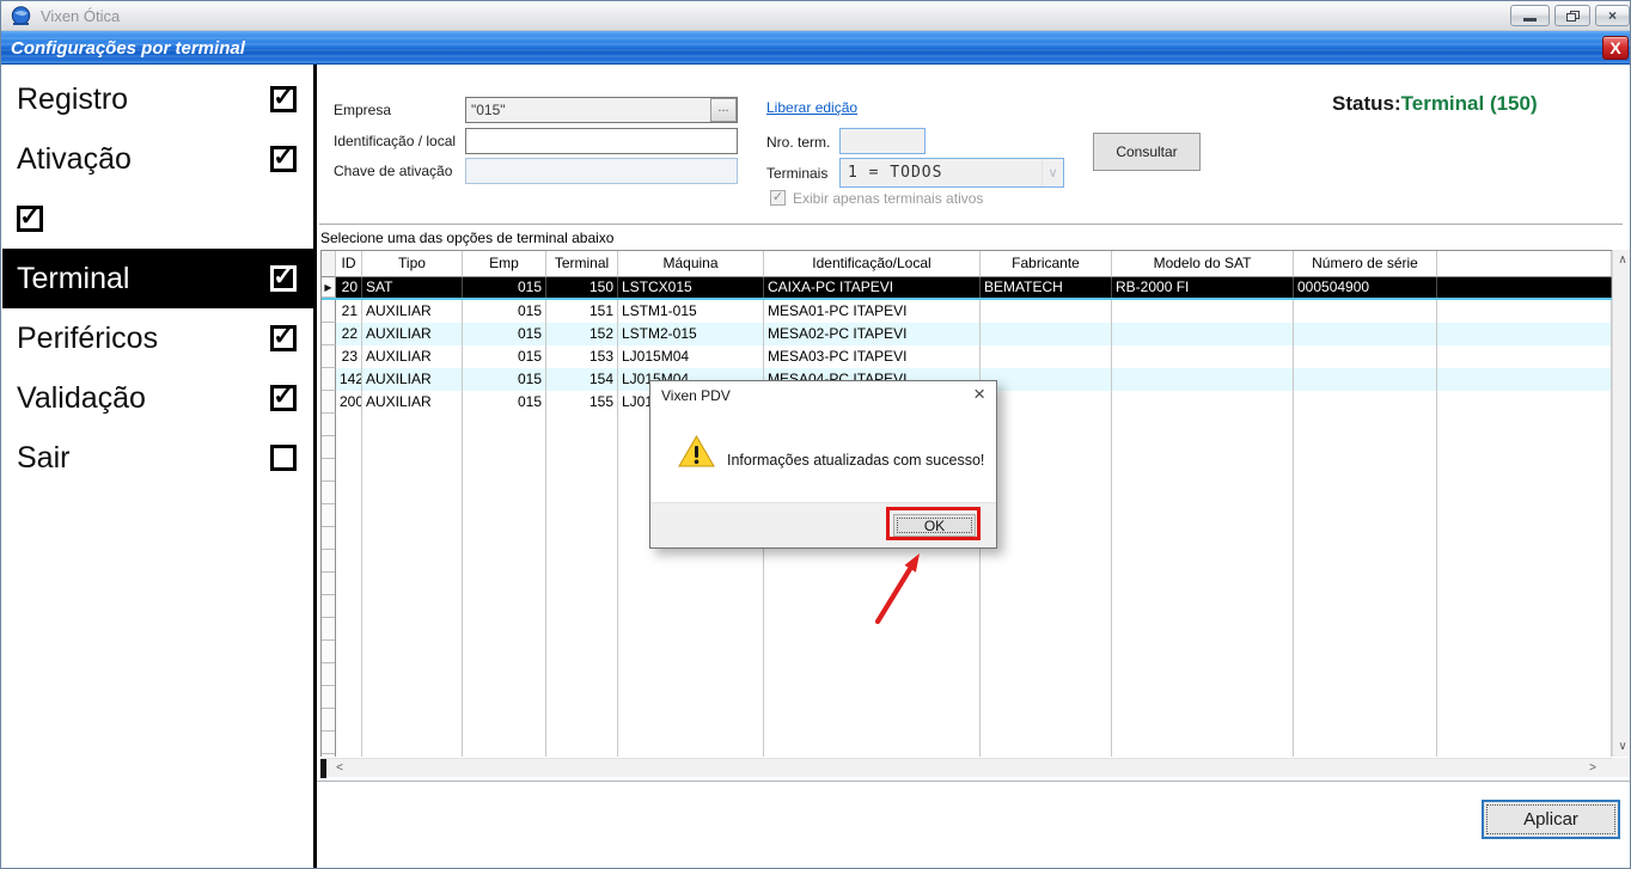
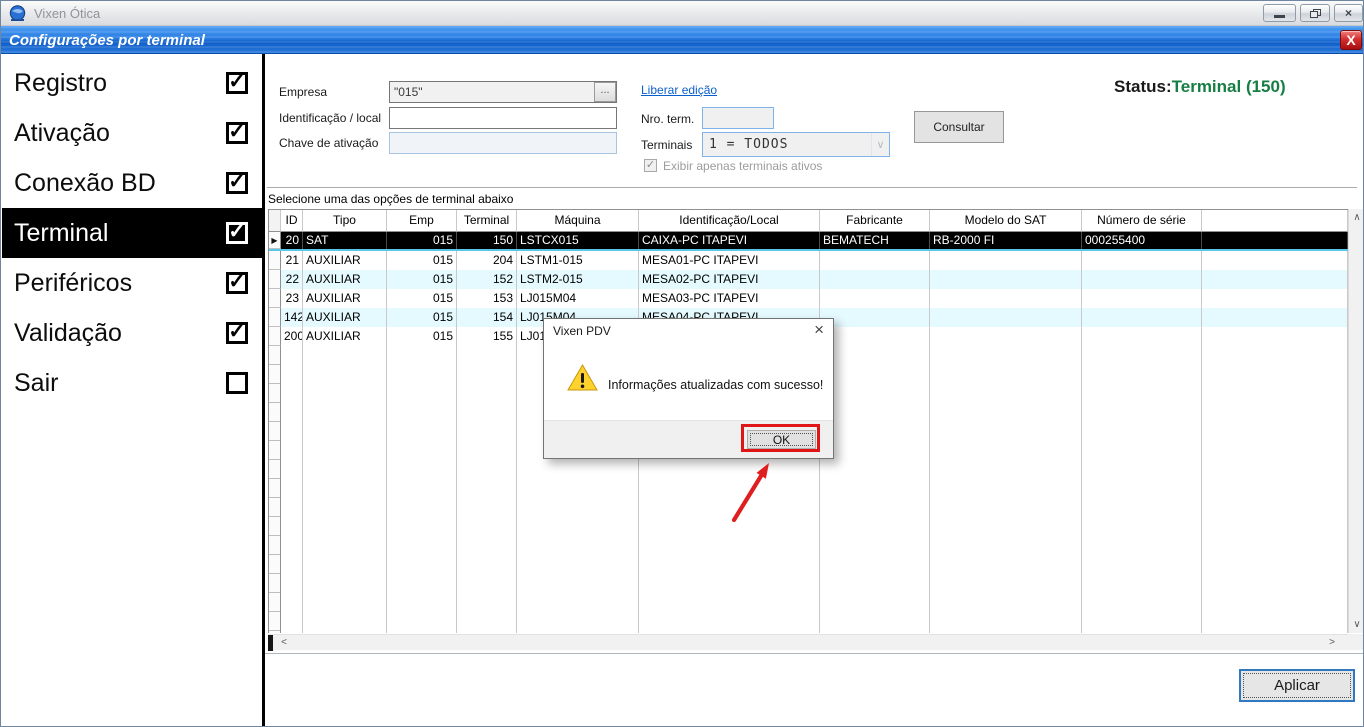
  Vixen Ótica
  ×
  Configurações por terminal
  X
  Registro
  ✓
  Ativação
  ✓
+ Conexão BD
  ✓
  Terminal
  ✓
  Periféricos
  ✓
  Validação
  ✓
  Sair
  Empresa
  "015"
  ...
  Identificação / local
  Chave de ativação
  Liberar edição
  Nro. term.
  Terminais
  1 = TODOS
  ∨
  ✓
  Exibir apenas terminais ativos
  Consultar
  Status:Terminal (150)
  Selecione uma das opções de terminal abaixo
  ID
  Tipo
  Emp
  Terminal
  Máquina
  Identificação/Local
  Fabricante
  Modelo do SAT
  Número de série
  ▶
  20
  SAT
  015
  150
  LSTCX015
  CAIXA-PC ITAPEVI
  BEMATECH
  RB-2000 FI
- 000504900
+ 000255400
  21
  AUXILIAR
  015
- 151
+ 204
  LSTM1-015
  MESA01-PC ITAPEVI
  22
  AUXILIAR
  015
  152
  LSTM2-015
  MESA02-PC ITAPEVI
  23
  AUXILIAR
  015
  153
  LJ015M04
  MESA03-PC ITAPEVI
  142
  AUXILIAR
  015
  154
  LJ015M04
  MESA04-PC ITAPEVI
  200
  AUXILIAR
  015
  155
  LJ0
  ∧
  ∨
  <
  >
  Aplicar
  Vixen PDV
  ×
  Informações atualizadas com sucesso!
  OK
